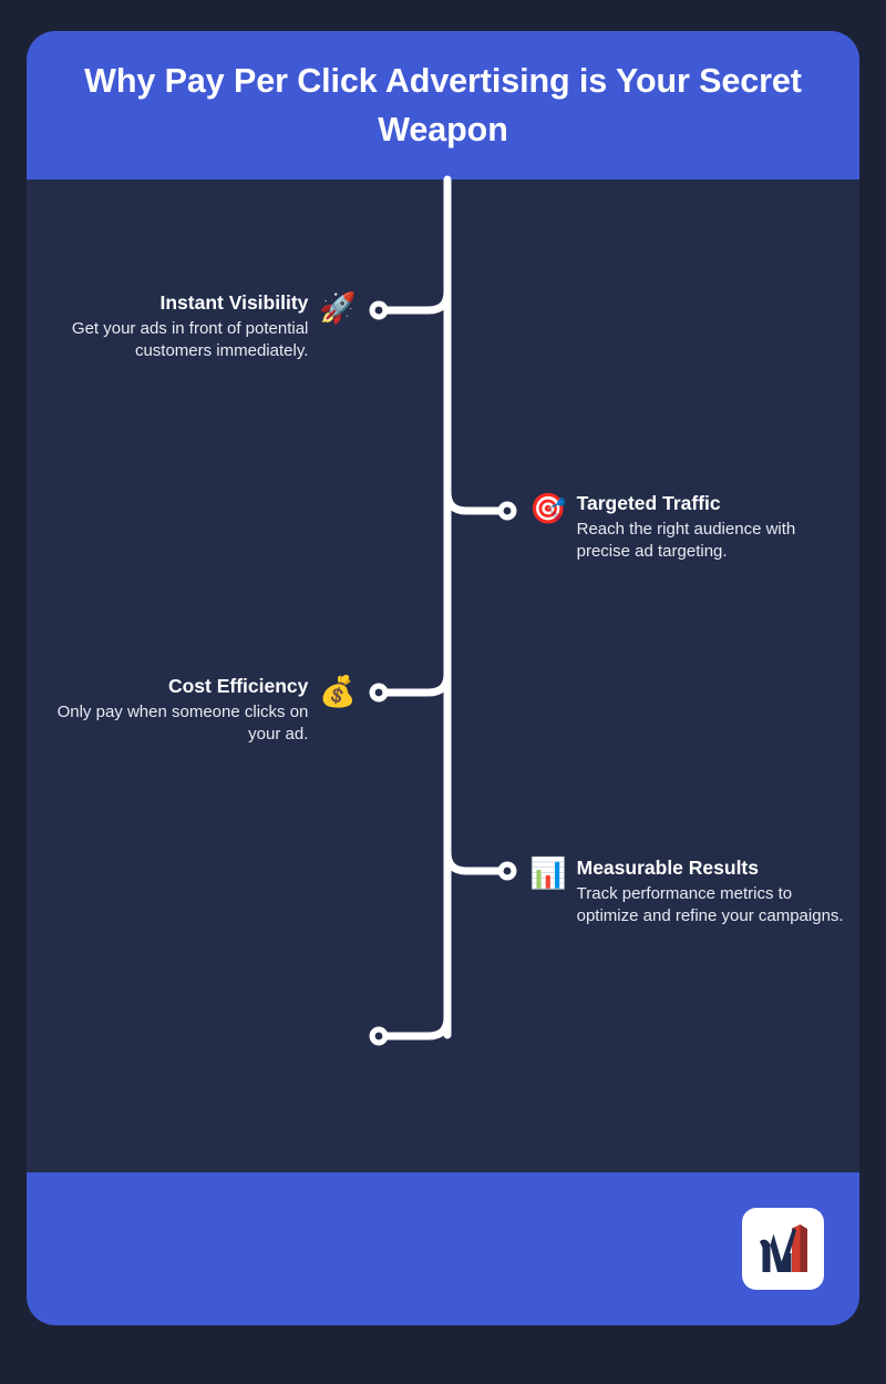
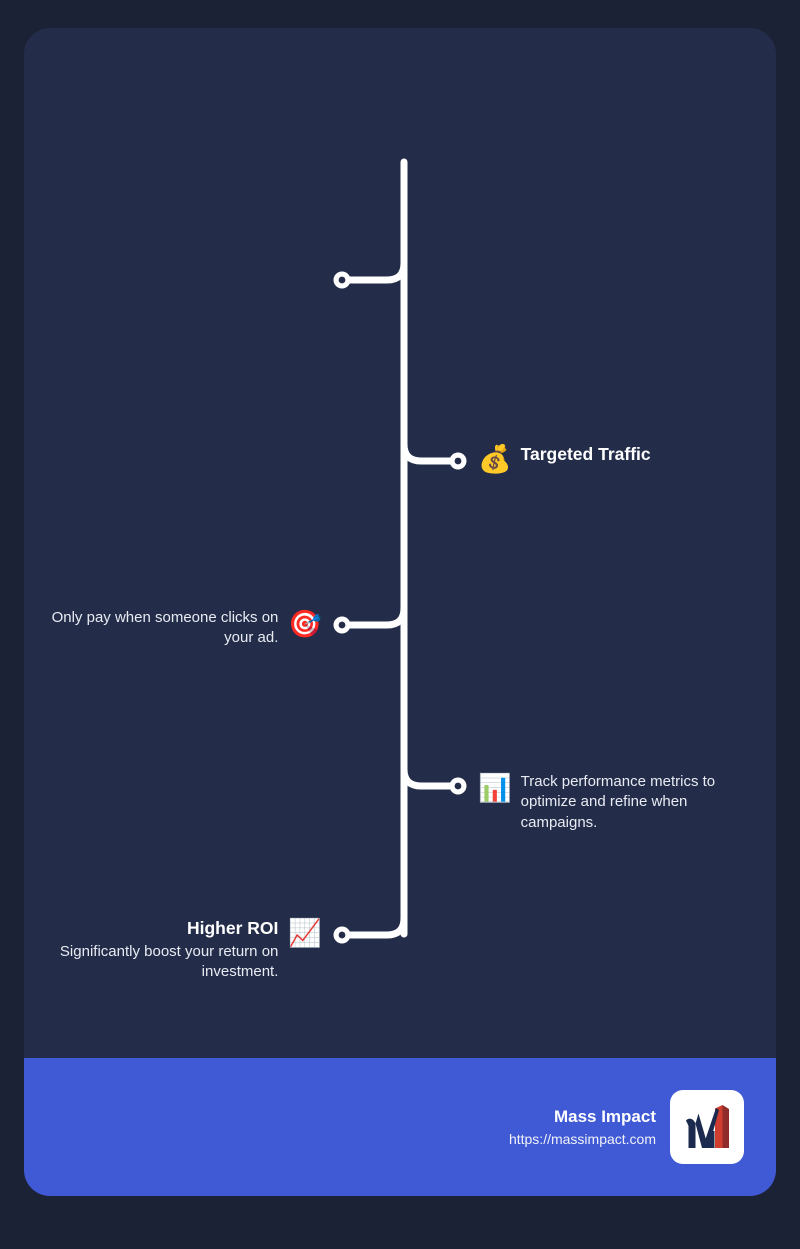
- Why Pay Per Click Advertising is Your Secret Weapon
- Instant Visibility
- Get your ads in front of potential customers immediately.
- 🚀
- 🎯
+ 💰
  Targeted Traffic
- Reach the right audience with precise ad targeting.
- Cost Efficiency
  Only pay when someone clicks on your ad.
- 💰
+ 🎯
  📊
- Measurable Results
- Track performance metrics to optimize and refine your campaigns.
+ Track performance metrics to optimize and refine when campaigns.
+ Higher ROI
+ Significantly boost your return on investment.
+ 📈
+ Mass Impact
+ https://massimpact.com
